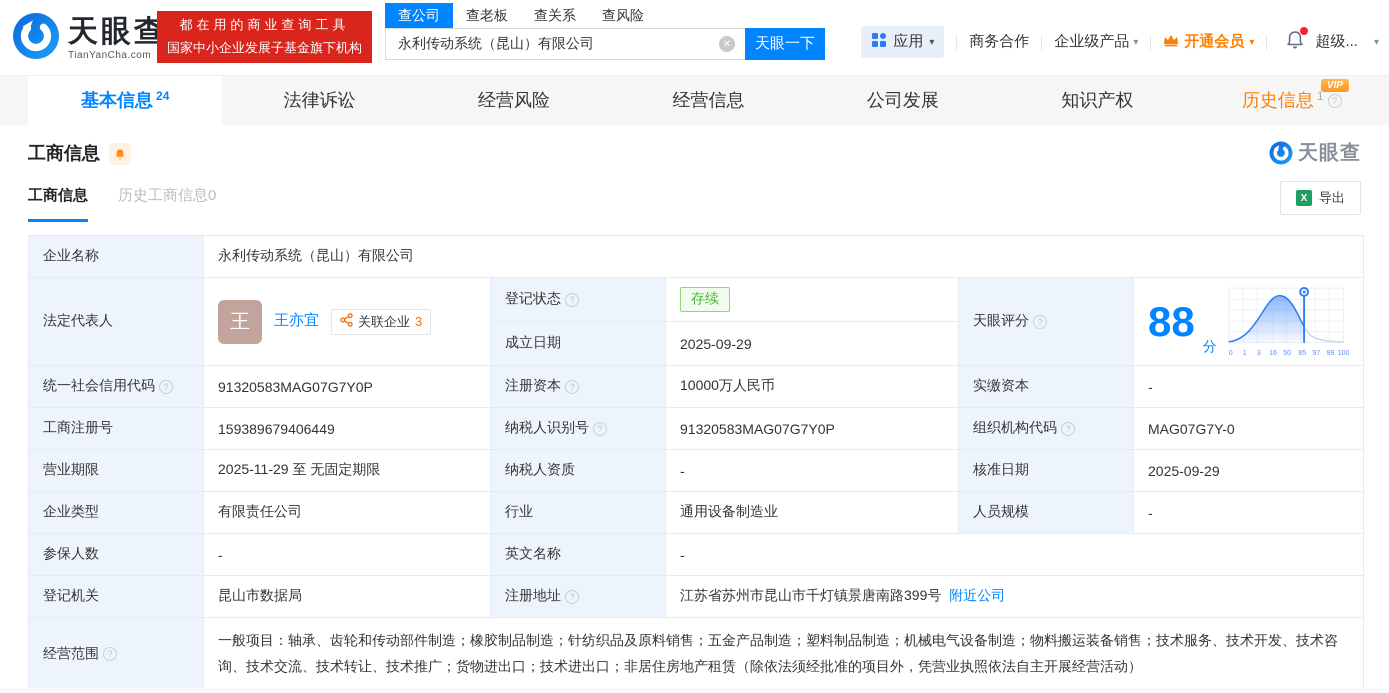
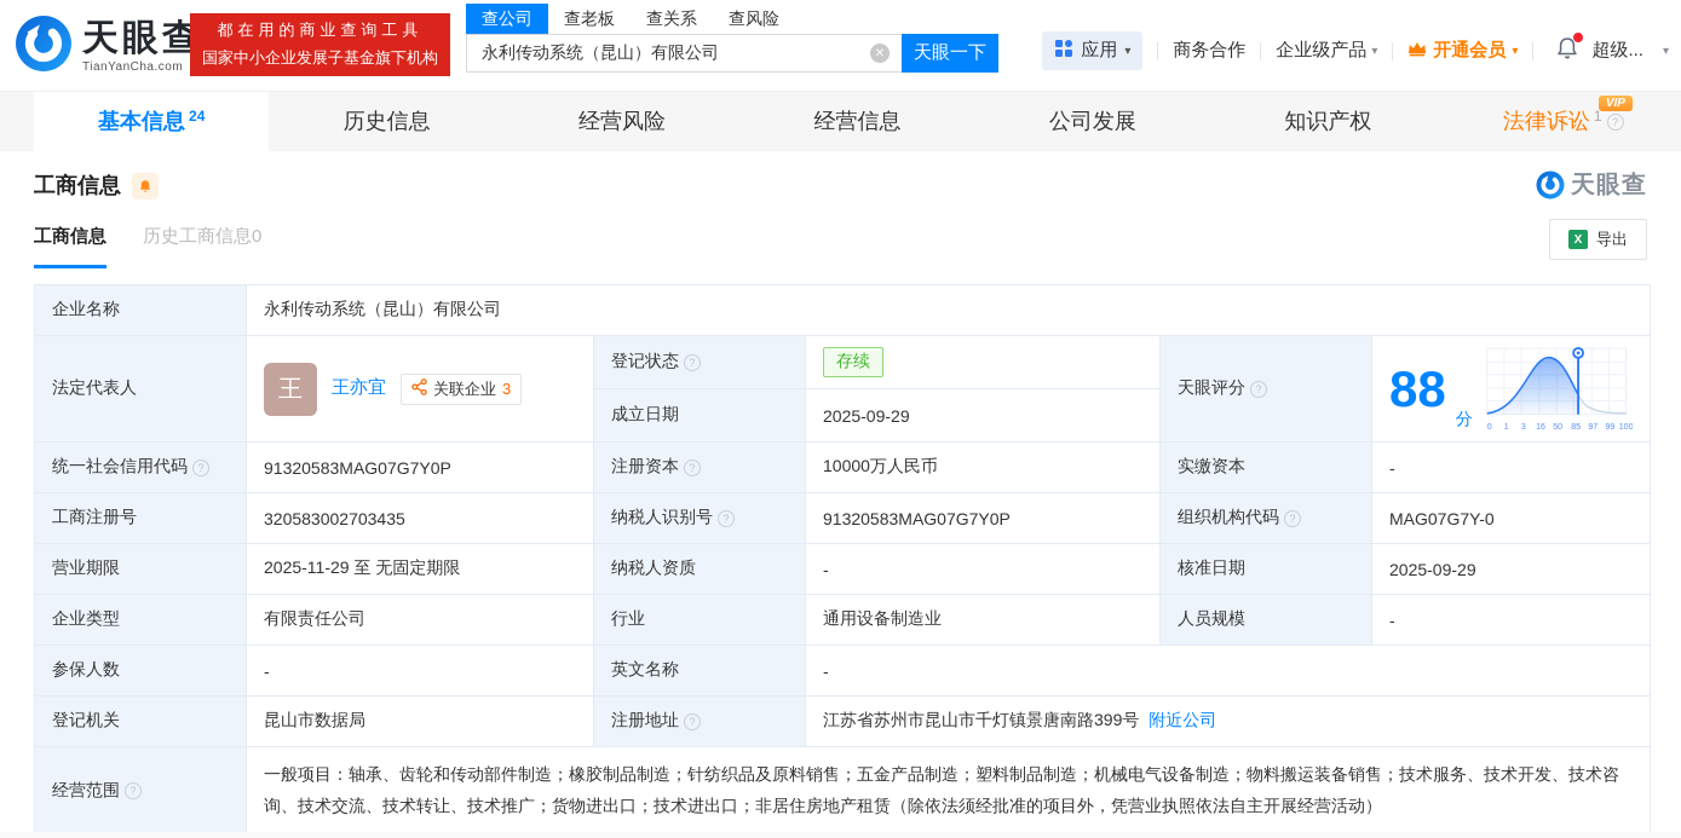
  天眼查
  TianYanCha.com
  都在用的商业查询工具
  国家中小企业发展子基金旗下机构
  查公司
  查老板
  查关系
  查风险
  永利传动系统（昆山）有限公司
  ✕
  天眼一下
  应用
  ▾
  商务合作
  企业级产品
  ▾
  开通会员
  ▾
  超级...
  ▾
  基本信息
  24
- 法律诉讼
+ 历史信息
  经营风险
  经营信息
  公司发展
  知识产权
  VIP
- 历史信息
+ 法律诉讼
  1
  ?
  工商信息
  天眼查
  工商信息
  历史工商信息0
  X
  导出
  企业名称	永利传动系统（昆山）有限公司
  成立日期	2025-09-29
  统一社会信用代码 ?	91320583MAG07G7Y0P	注册资本 ?	10000万人民币	实缴资本	-
- 工商注册号	159389679406449	纳税人识别号 ?	91320583MAG07G7Y0P	组织机构代码 ?	MAG07G7Y-0
+ 工商注册号	320583002703435	纳税人识别号 ?	91320583MAG07G7Y0P	组织机构代码 ?	MAG07G7Y-0
  营业期限	2025-11-29 至 无固定期限	纳税人资质	-	核准日期	2025-09-29
  企业类型	有限责任公司	行业	通用设备制造业	人员规模	-
  参保人数	-	英文名称	-
  登记机关	昆山市数据局	注册地址 ?	江苏省苏州市昆山市千灯镇景唐南路399号 附近公司
  经营范围 ?	一般项目：轴承、齿轮和传动部件制造；橡胶制品制造；针纺织品及原料销售；五金产品制造；塑料制品制造；机械电气设备制造；物料搬运装备销售；技术服务、技术开发、技术咨询、技术交流、技术转让、技术推广；货物进出口；技术进出口；非居住房地产租赁（除依法须经批准的项目外，凭营业执照依法自主开展经营活动）
